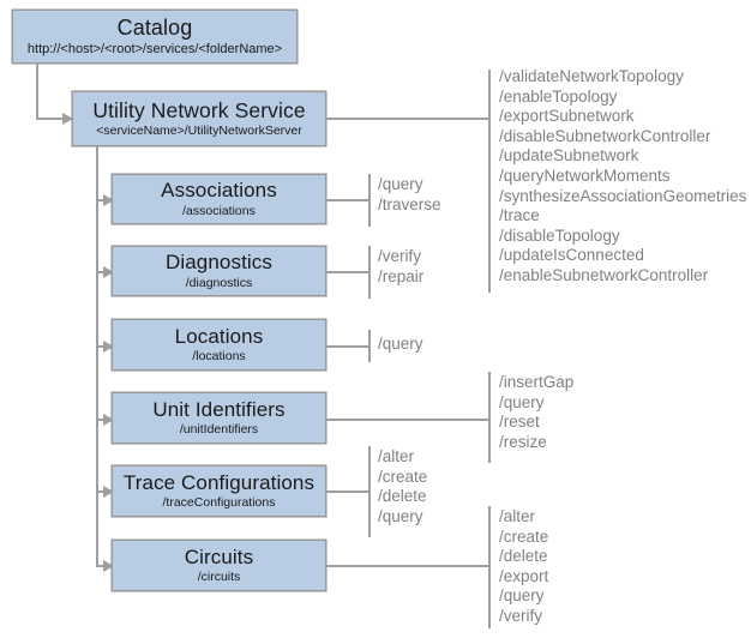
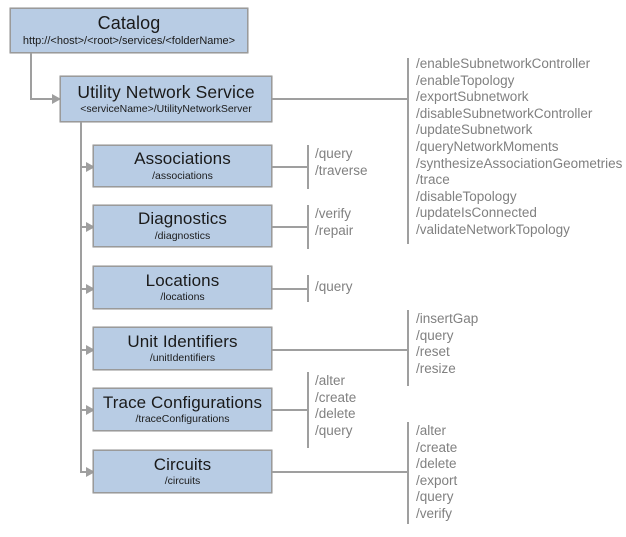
  Catalog
  http://<host>/<root>/services/<folderName>
  Utility Network Service
  <serviceName>/UtilityNetworkServer
- /validateNetworkTopology
+ /enableSubnetworkController
  /enableTopology
  /exportSubnetwork
  /disableSubnetworkController
  /updateSubnetwork
  /queryNetworkMoments
  /synthesizeAssociationGeometries
  /trace
  /disableTopology
  /updateIsConnected
- /enableSubnetworkController
+ /validateNetworkTopology
  Associations
  /associations
  /query
  /traverse
  Diagnostics
  /diagnostics
  /verify
  /repair
  Locations
  /locations
  /query
  Unit Identifiers
  /unitIdentifiers
  /insertGap
  /query
  /reset
  /resize
  Trace Configurations
  /traceConfigurations
  /alter
  /create
  /delete
  /query
  Circuits
  /circuits
  /alter
  /create
  /delete
  /export
  /query
  /verify
